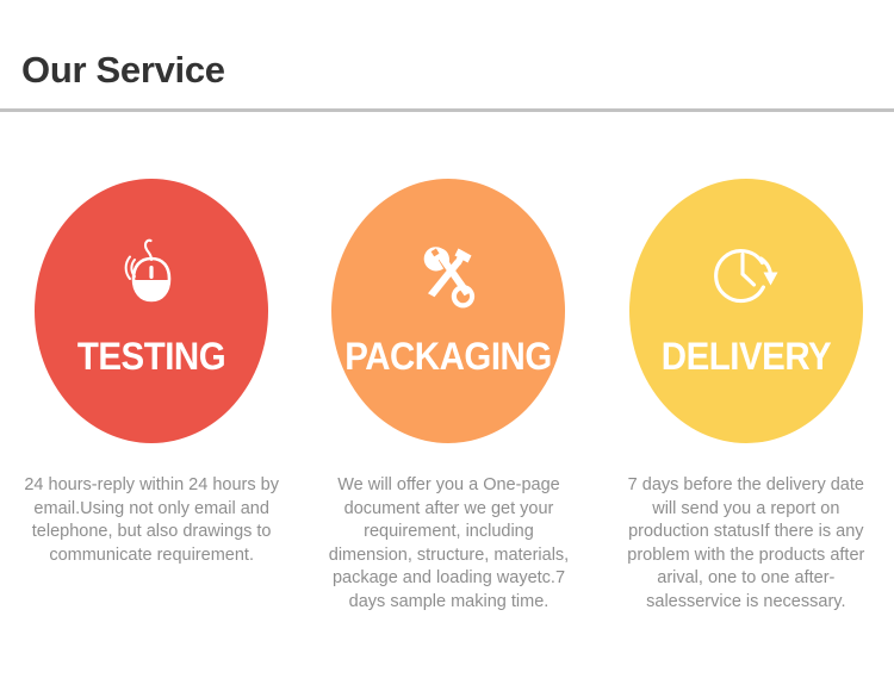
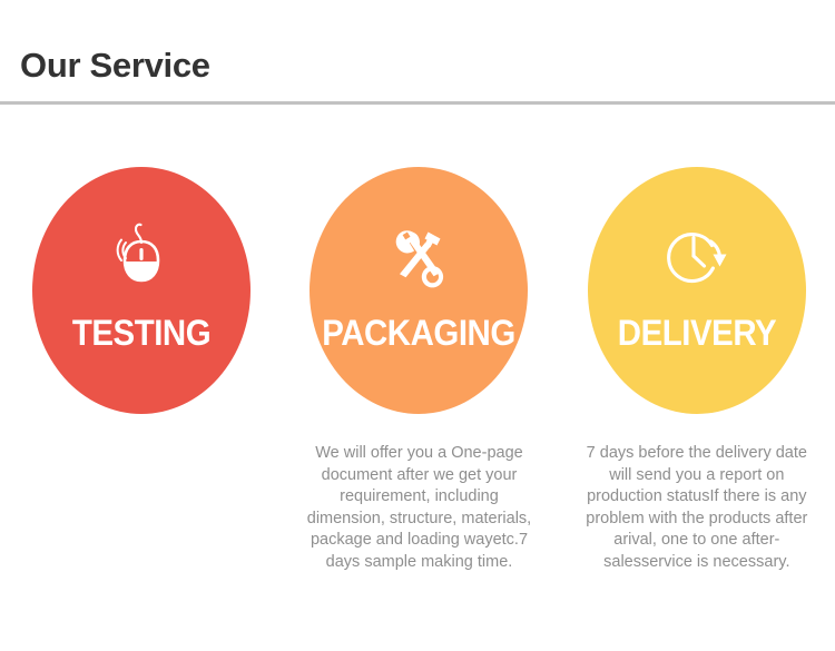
  Our Service
  TESTING
- 24 hours-reply within 24 hours by email.Using not only email and telephone, but also drawings to communicate requirement.
  PACKAGING
  We will offer you a One-page document after we get your requirement, including dimension, structure, materials, package and loading wayetc.7 days sample making time.
  DELIVERY
  7 days before the delivery date will send you a report on production statusIf there is any problem with the products after arival, one to one after-salesservice is necessary.
